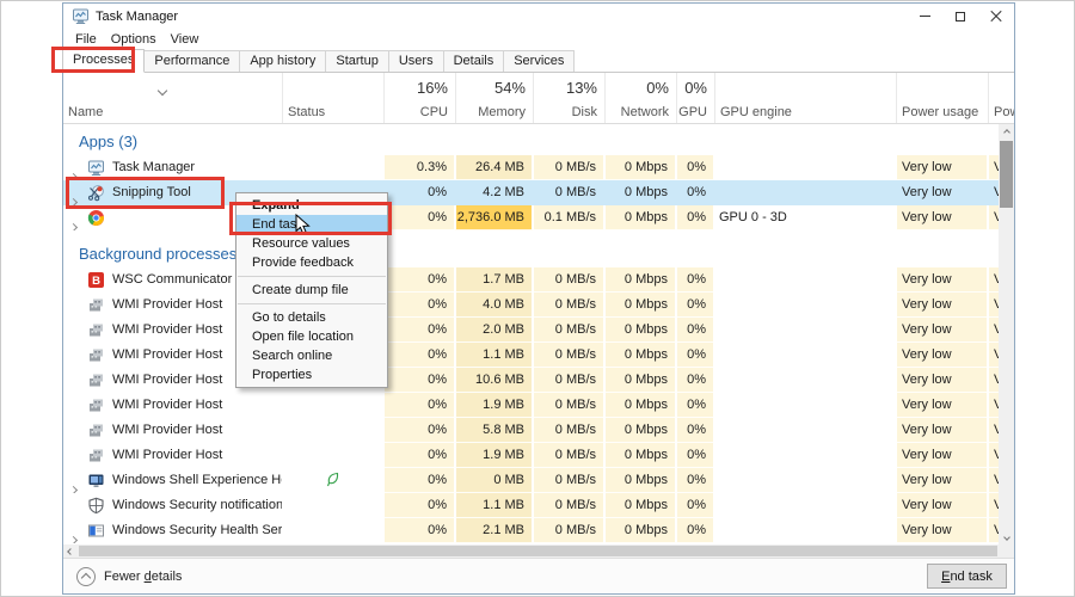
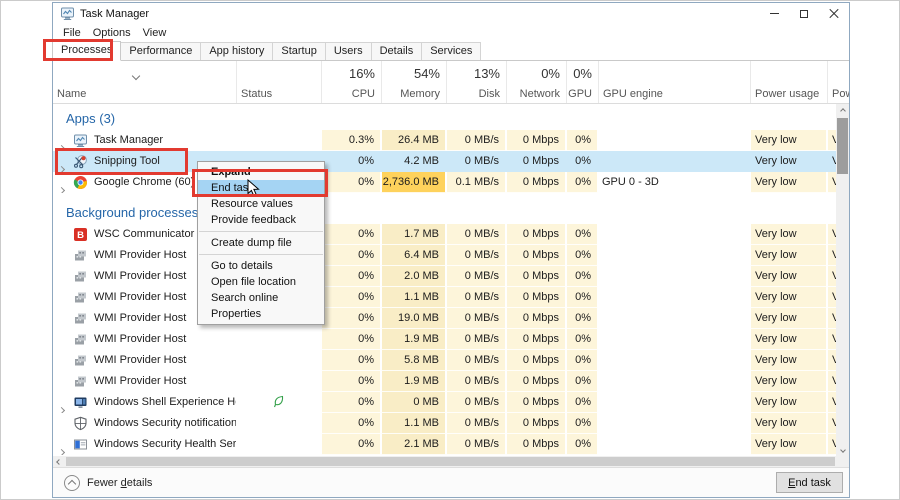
  Task Manager
  File
  Options
  View
  Processes
  Performance
  App history
  Startup
  Users
  Details
  Services
  Name
  Status
  16%
  CPU
  54%
  Memory
  13%
  Disk
  0%
  Network
  0%
  GPU
  GPU engine
  Power usage
  Apps (3)
  Task Manager
  0.3%
  26.4 MB
  0 MB/s
  0 Mbps
  0%
  Very low
  Snipping Tool
  0%
  4.2 MB
  0 MB/s
  0 Mbps
  0%
  Very low
+ Google Chrome (60)
  0%
  2,736.0 MB
  0.1 MB/s
  0 Mbps
  0%
  GPU 0 - 3D
  Very low
  Background processes
  B
  WSC Communicator
  0%
  1.7 MB
  0 MB/s
  0 Mbps
  0%
  Very low
  WMI Provider Host
  0%
- 4.0 MB
+ 6.4 MB
  0 MB/s
  0 Mbps
  0%
  Very low
  WMI Provider Host
  0%
  2.0 MB
  0 MB/s
  0 Mbps
  0%
  Very low
  WMI Provider Host
  0%
  1.1 MB
  0 MB/s
  0 Mbps
  0%
  Very low
  WMI Provider Host
  0%
- 10.6 MB
+ 19.0 MB
  0 MB/s
  0 Mbps
  0%
  Very low
  WMI Provider Host
  0%
  1.9 MB
  0 MB/s
  0 Mbps
  0%
  Very low
  WMI Provider Host
  0%
  5.8 MB
  0 MB/s
  0 Mbps
  0%
  Very low
  WMI Provider Host
  0%
  1.9 MB
  0 MB/s
  0 Mbps
  0%
  Very low
  Windows Shell Experience H
  0%
  0 MB
  0 MB/s
  0 Mbps
  0%
  Very low
  Windows Security notification
  0%
  1.1 MB
  0 MB/s
  0 Mbps
  0%
  Very low
  Windows Security Health Ser
  0%
  2.1 MB
  0 MB/s
  0 Mbps
  0%
  Very low
  Fewer details
  End task
  Expand
  End tas
  Resource values
  Provide feedback
  Create dump file
  Go to details
  Open file location
  Search online
  Properties
